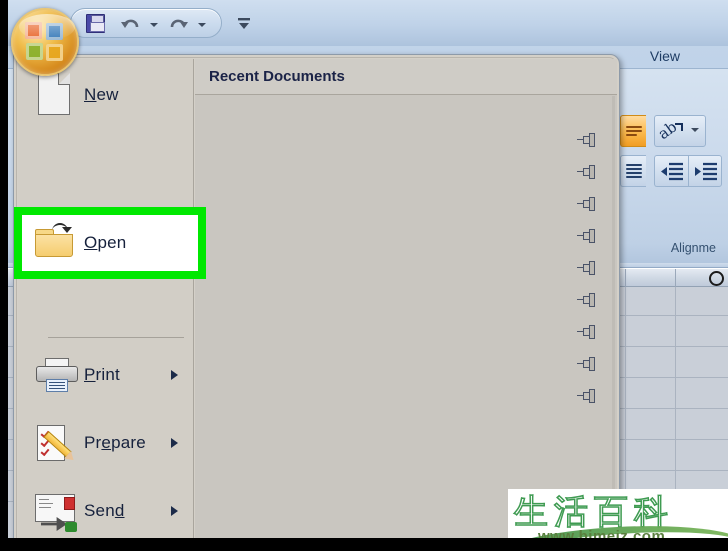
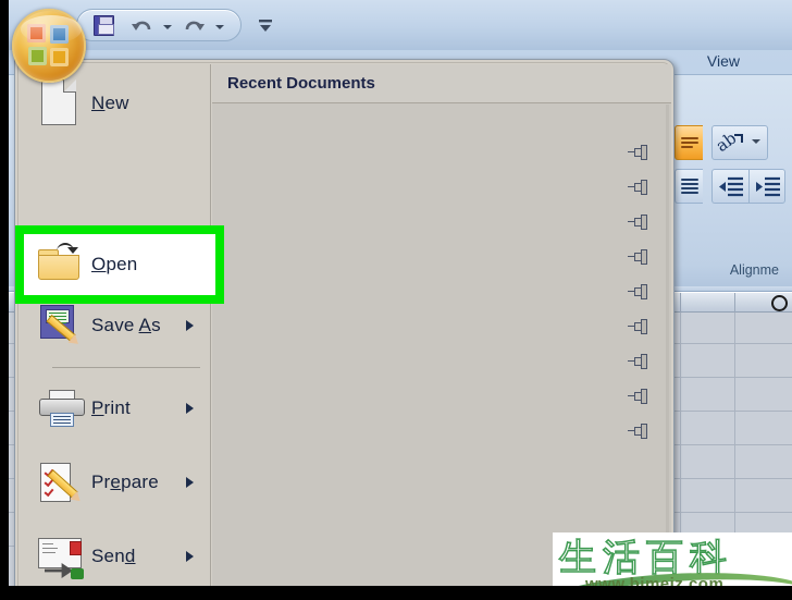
  View
  Alignme
  New
+ Save As
  Print
  Prepare
  Send
  Open
  Recent Documents
  生活百科
  www.bimeiz.com
